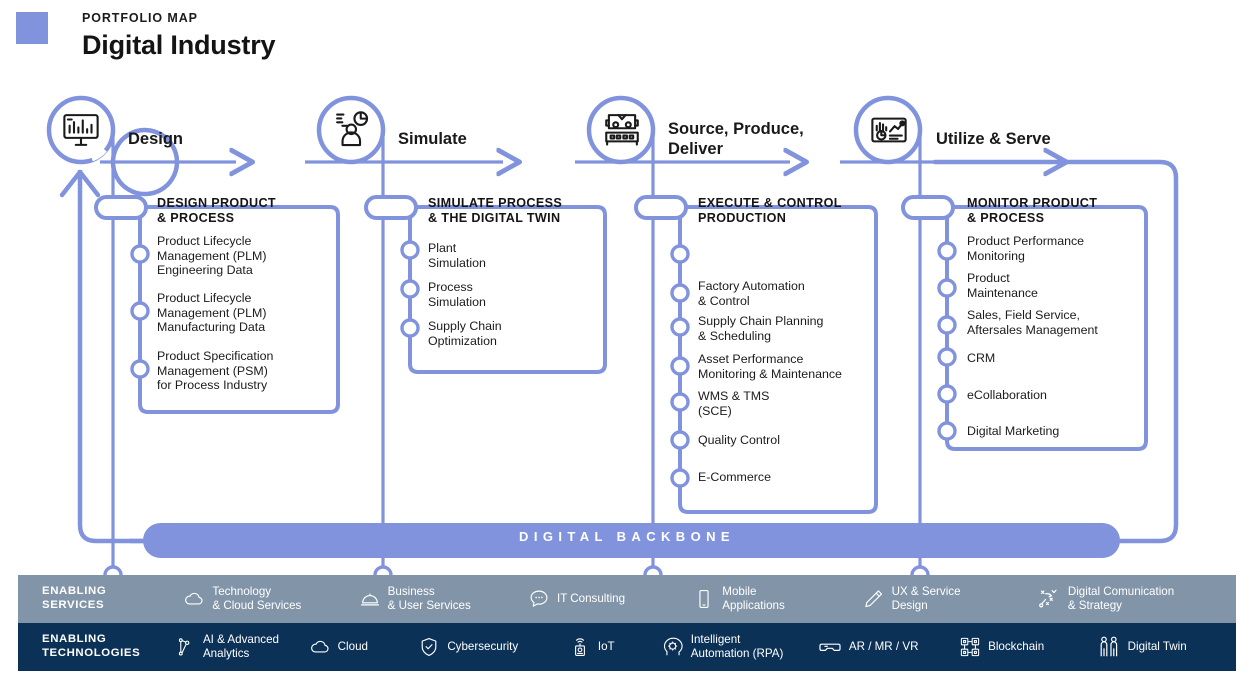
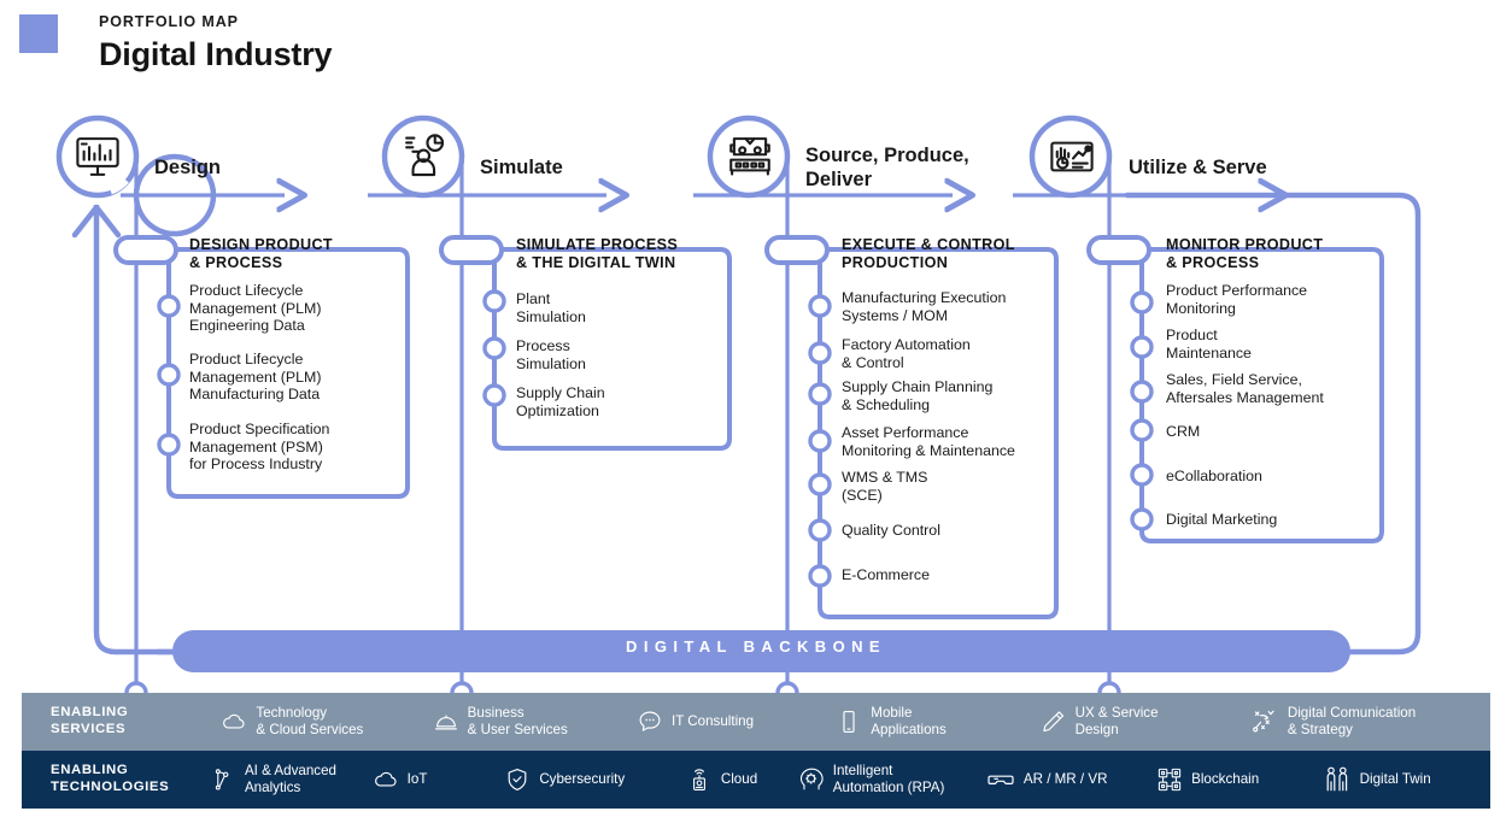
  PORTFOLIO MAP
  Digital Industry
  Design
  Simulate
  Source, Produce,
  Deliver
  Utilize & Serve
  DESIGN PRODUCT
  & PROCESS
  Product Lifecycle
  Management (PLM)
  Engineering Data
  Product Lifecycle
  Management (PLM)
  Manufacturing Data
  Product Specification
  Management (PSM)
  for Process Industry
  SIMULATE PROCESS
  & THE DIGITAL TWIN
  Plant
  Simulation
  Process
  Simulation
  Supply Chain
  Optimization
  EXECUTE & CONTROL
  PRODUCTION
+ Manufacturing Execution
+ Systems / MOM
  Factory Automation
  & Control
  Supply Chain Planning
  & Scheduling
  Asset Performance
  Monitoring & Maintenance
  WMS & TMS
  (SCE)
  Quality Control
  E-Commerce
  MONITOR PRODUCT
  & PROCESS
  Product Performance
  Monitoring
  Product
  Maintenance
  Sales, Field Service,
  Aftersales Management
  CRM
  eCollaboration
  Digital Marketing
  DIGITAL BACKBONE
  ENABLING
  SERVICES
  Technology
  & Cloud Services
  Business
  & User Services
  IT Consulting
  Mobile
  Applications
  UX & Service
  Design
  Digital Comunication
  & Strategy
  ENABLING
  TECHNOLOGIES
  AI & Advanced
  Analytics
- Cloud
+ IoT
  Cybersecurity
- IoT
+ Cloud
  Intelligent
  Automation (RPA)
  AR / MR / VR
  Blockchain
  Digital Twin
